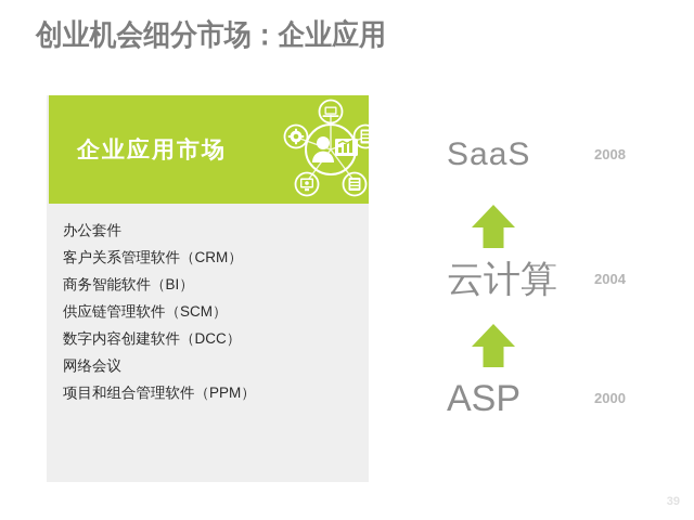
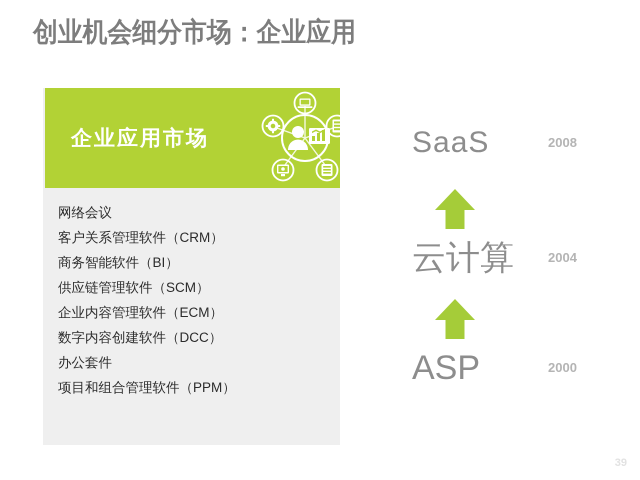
  创业机会细分市场：企业应用
  企业应用市场
- 办公套件
+ 网络会议
  客户关系管理软件（CRM）
  商务智能软件（BI）
  供应链管理软件（SCM）
+ 企业内容管理软件（ECM）
  数字内容创建软件（DCC）
- 网络会议
+ 办公套件
  项目和组合管理软件（PPM）
  SaaS
  2008
  云计算
  2004
  ASP
  2000
  39
